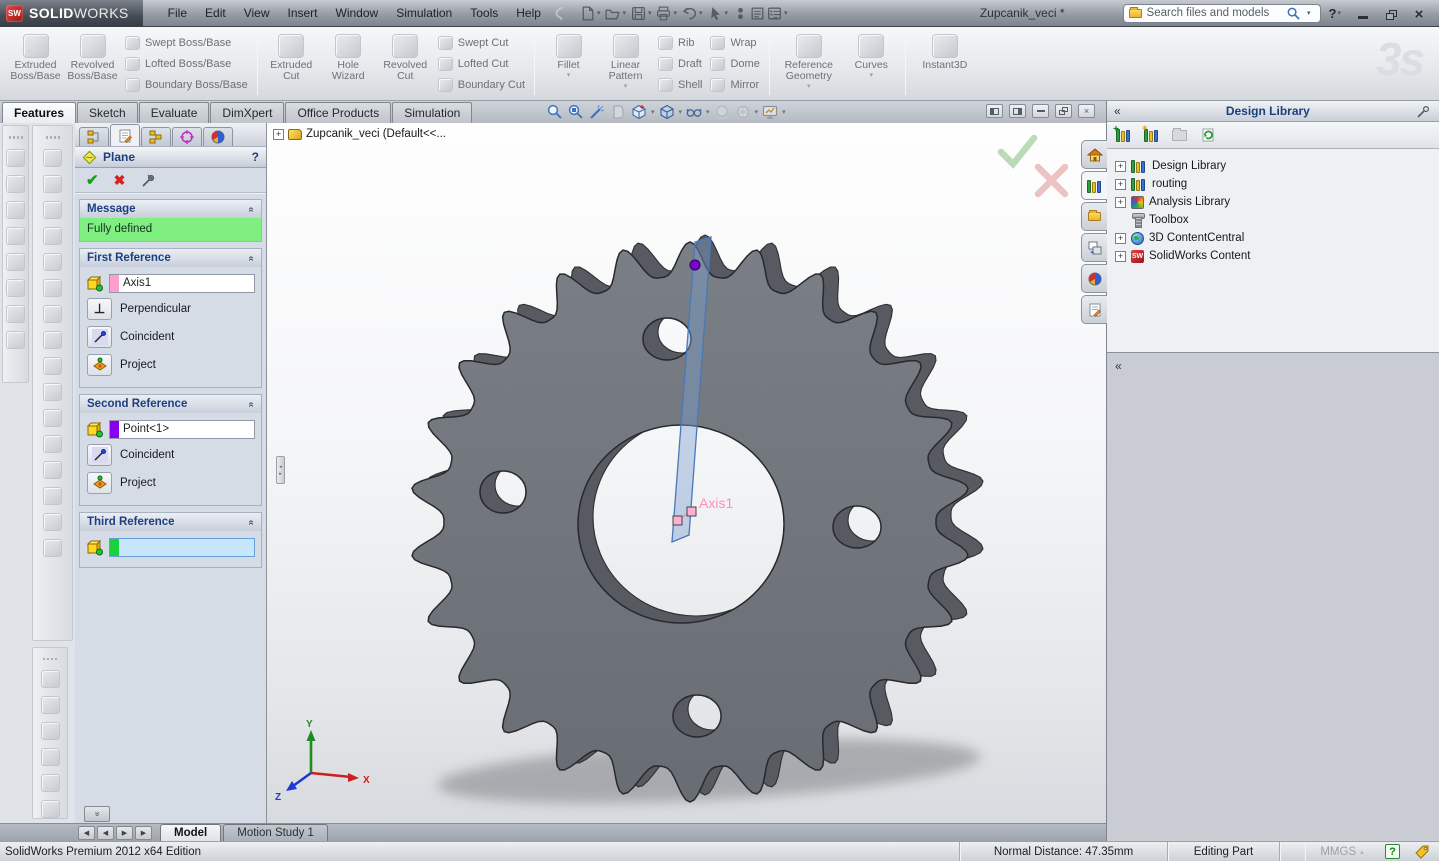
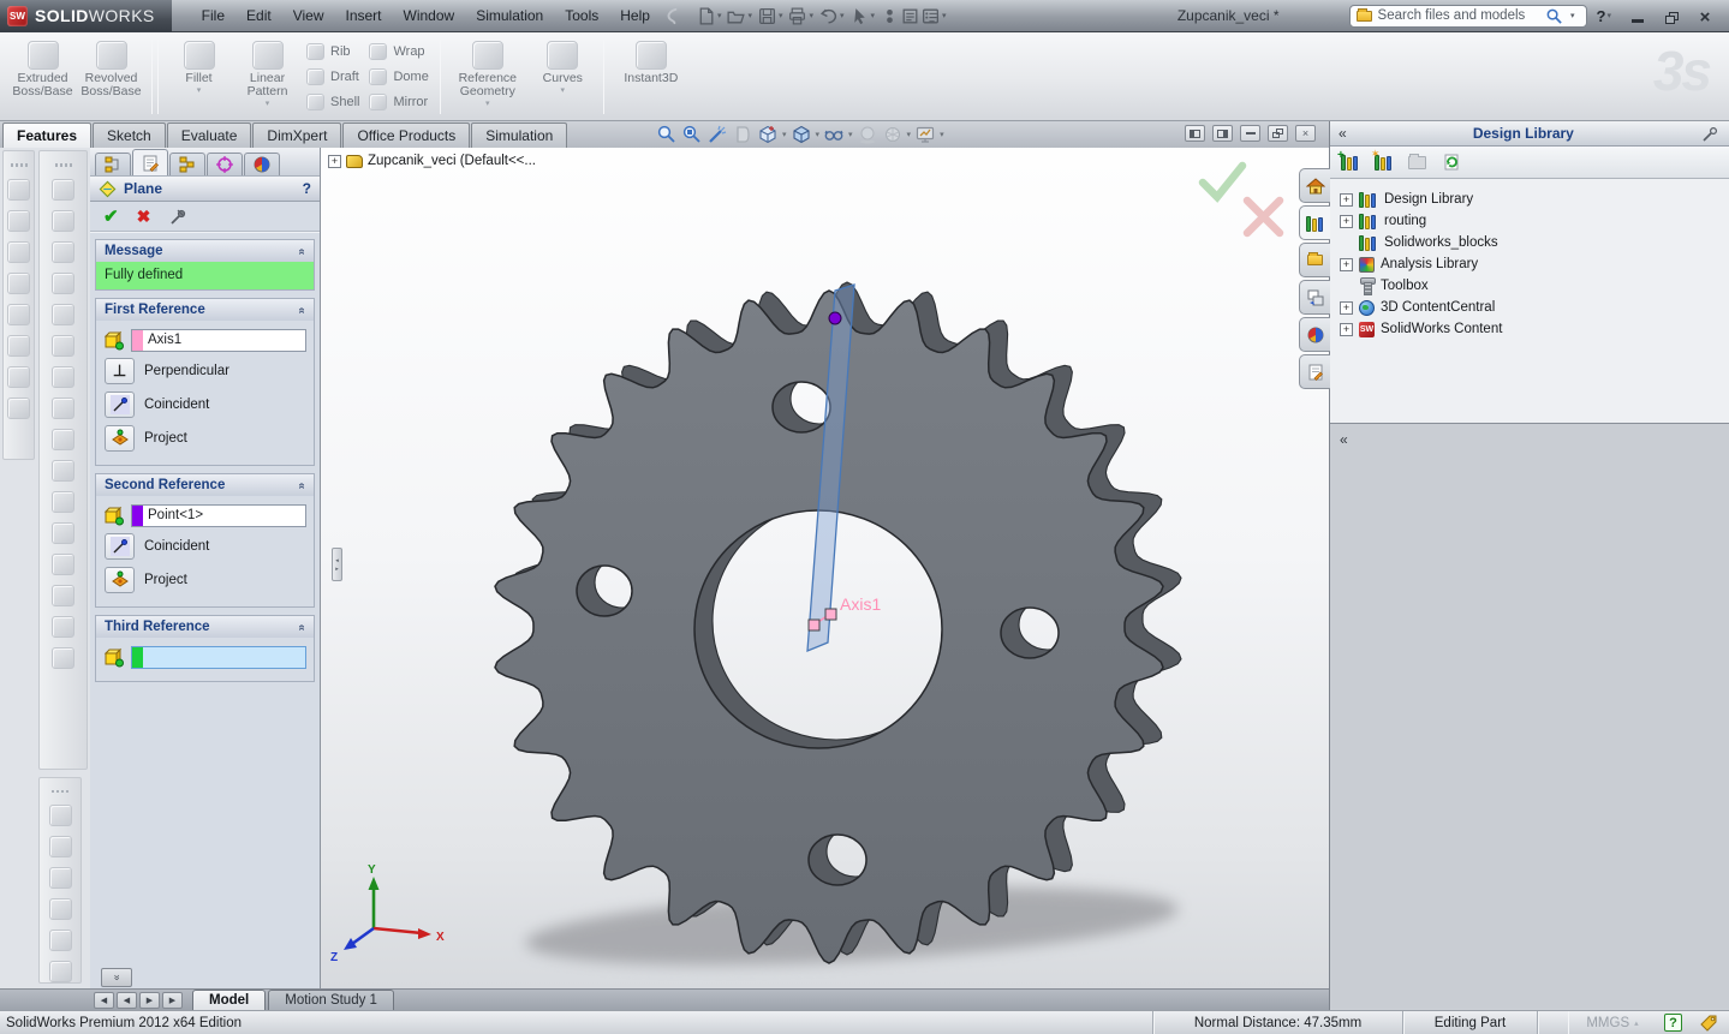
  SW
  SOLIDWORKS
  File
  Edit
  View
  Insert
  Window
  Simulation
  Tools
  Help
  Zupcanik_veci *
  Search files and models
  ?
  ×
  Extruded Boss/Base
  Revolved Boss/Base
- Swept Boss/Base
- Lofted Boss/Base
- Boundary Boss/Base
- Extruded Cut
- Hole Wizard
- Revolved Cut
- Swept Cut
- Lofted Cut
- Boundary Cut
  Fillet
  Linear Pattern
  Rib
  Draft
  Shell
  Wrap
  Dome
  Mirror
  Reference Geometry
  Curves
  Instant3D
  3s
  Features
  Sketch
  Evaluate
  DimXpert
  Office Products
  Simulation
  ×
  Plane
  ?
  ✔
  ✖
  Message
  Fully defined
  First Reference
  Axis1
  ⊥
  Perpendicular
  Coincident
  Project
  Second Reference
  Point<1>
  Coincident
  Project
  Third Reference
  Axis1
  Y
  X
  Z
  +
  Zupcanik_veci (Default<<...
  «
  Design Library
  +
  ✶
  +
  Design Library
  +
  routing
+ Solidworks_blocks
  +
  Analysis Library
  Toolbox
  +
  3D ContentCentral
  +
  SolidWorks Content
  «
  Model
  Motion Study 1
  SolidWorks Premium 2012 x64 Edition
  Normal Distance: 47.35mm
  Editing Part
  MMGS
  ?
